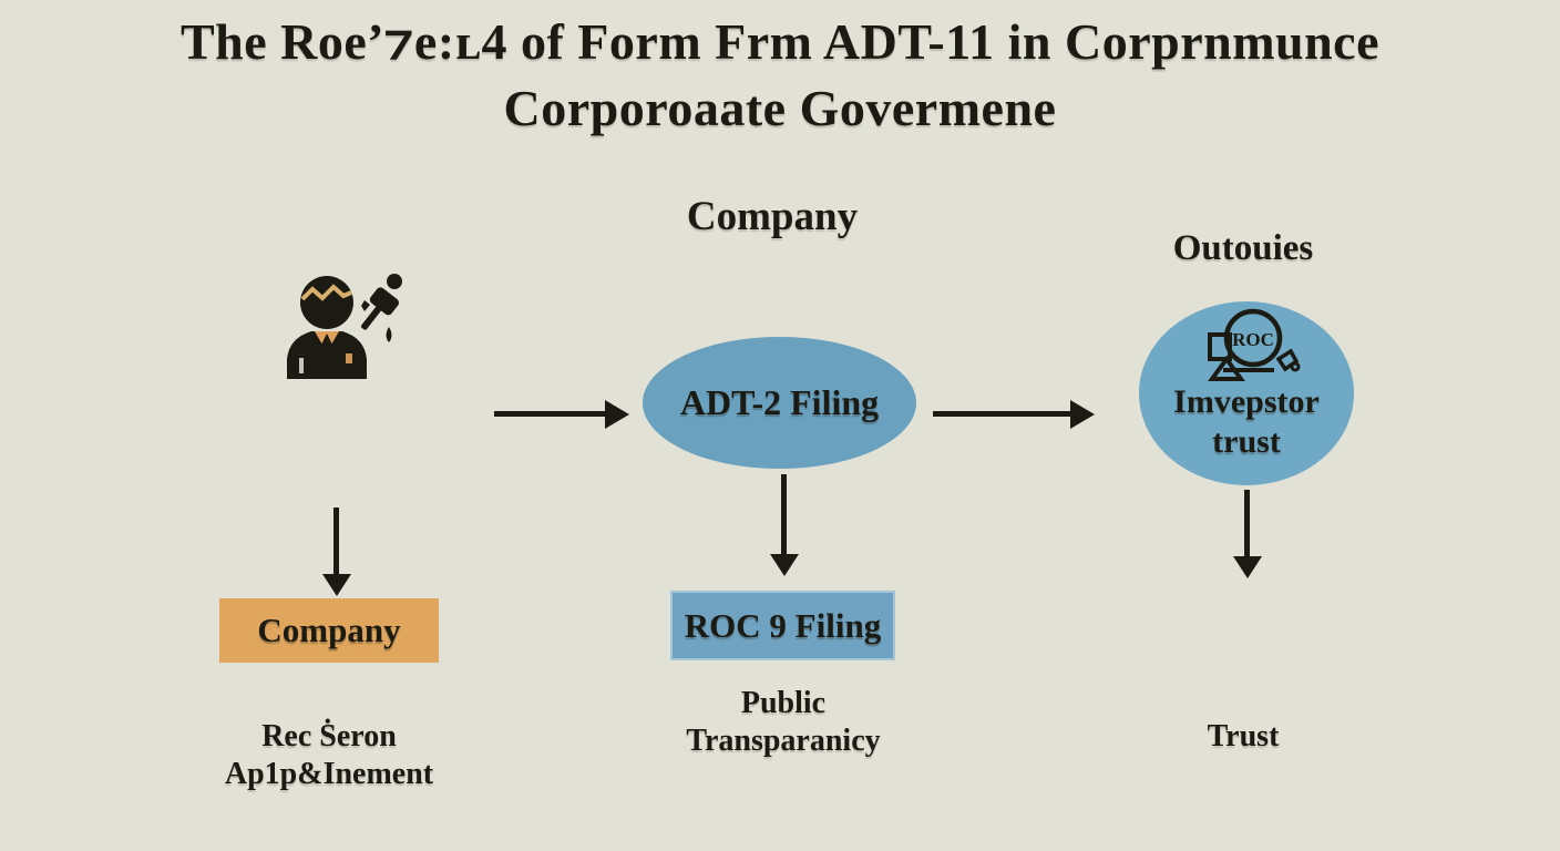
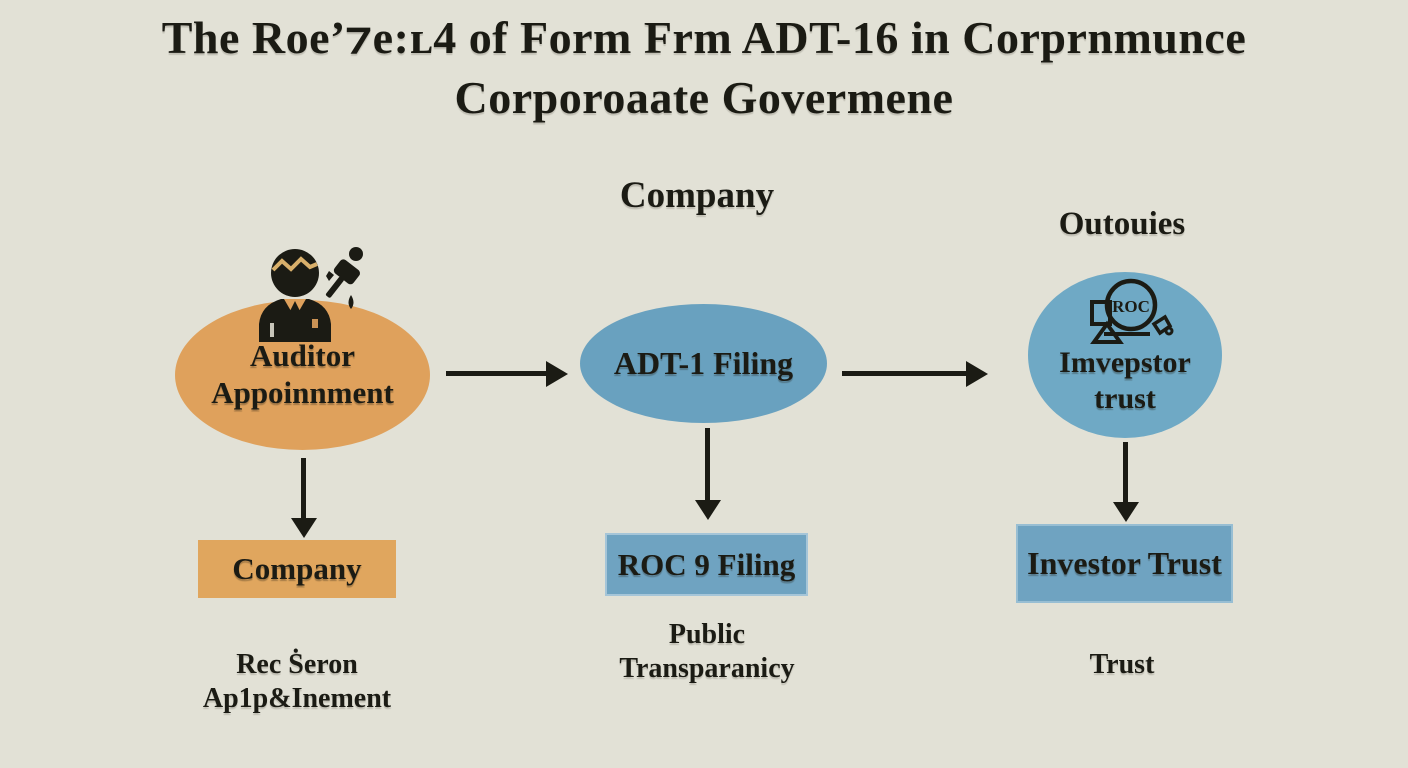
- The Roeʼ⁊e:ʟ4 of Form Frm ADT-11 in Corprnmunce
+ The Roeʼ⁊e:ʟ4 of Form Frm ADT-16 in Corprnmunce
  Corporoaate Govermene
  Company
  Outouies
+ Auditor
+ Appoinnment
- ADT-2 Filing
+ ADT-1 Filing
  Imvepstor
  trust
  ROC
  Company
  ROC 9 Filing
+ Investor Trust
  Rec Ṡeron
  Ap1p&Inement
  Public
  Transparanicy
  Trust
